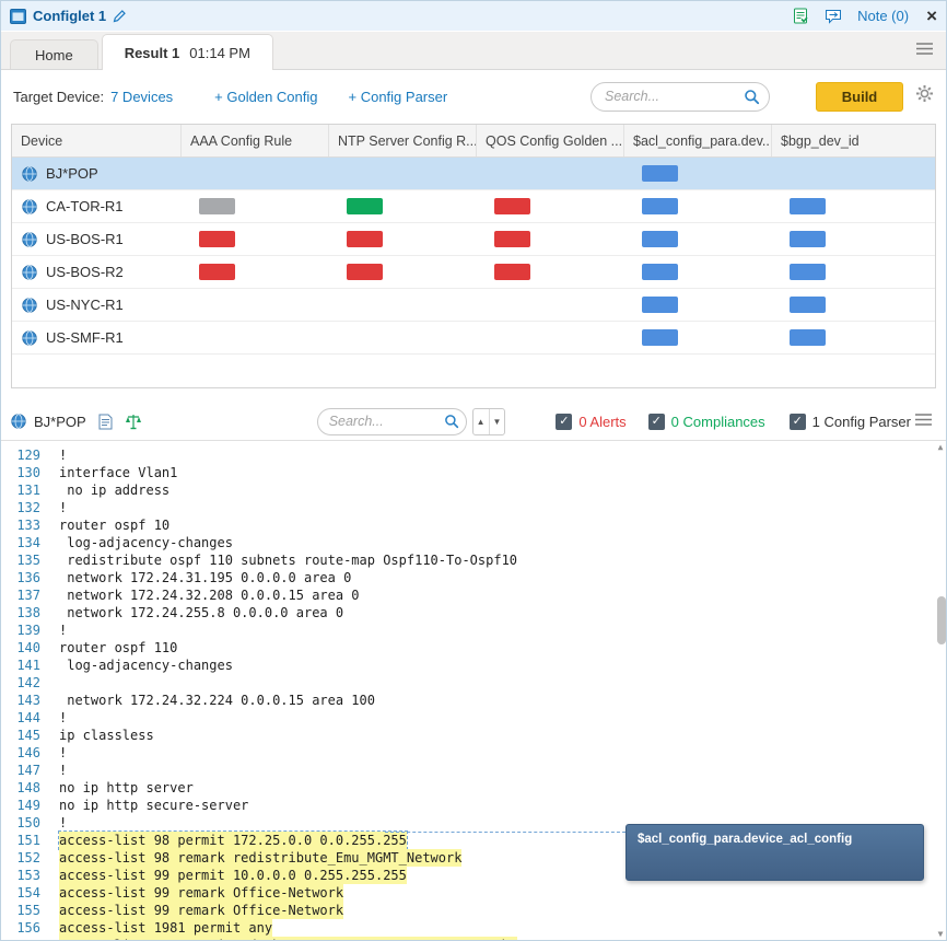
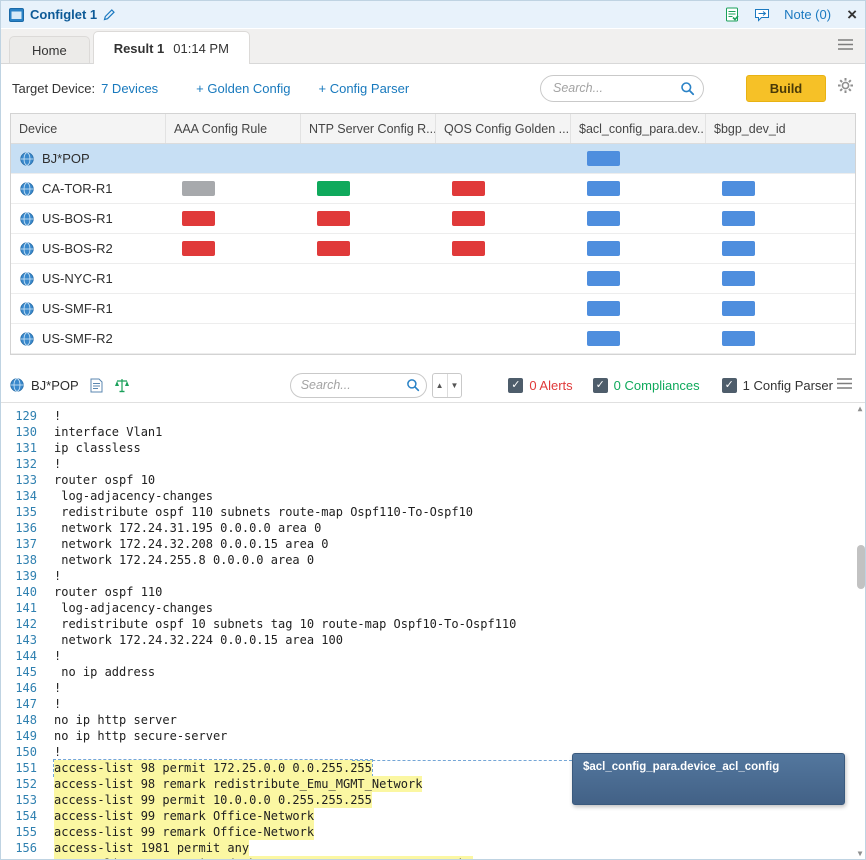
  Configlet 1
  Note (0)
  ×
  Home
  Result 1
  01:14 PM
  Target Device:
  7 Devices
  + Golden Config
  + Config Parser
  Search...
  Build
  Device
  AAA Config Rule
  NTP Server Config R...
  QOS Config Golden ...
  $acl_config_para.dev...
  $bgp_dev_id
  BJ*POP
  CA-TOR-R1
  US-BOS-R1
  US-BOS-R2
  US-NYC-R1
  US-SMF-R1
+ US-SMF-R2
  BJ*POP
  Search...
  ▲
  ▼
  ✓
  0 Alerts
  ✓
  0 Compliances
  ✓
  1 Config Parser
  129
  !
  130
  interface Vlan1
  131
- no ip address
+ ip classless
  132
  !
  133
  router ospf 10
  134
  log-adjacency-changes
  135
  redistribute ospf 110 subnets route-map Ospf110-To-Ospf10
  136
  network 172.24.31.195 0.0.0.0 area 0
  137
  network 172.24.32.208 0.0.0.15 area 0
  138
  network 172.24.255.8 0.0.0.0 area 0
  139
  !
  140
  router ospf 110
  141
  log-adjacency-changes
  142
+ redistribute ospf 10 subnets tag 10 route-map Ospf10-To-Ospf110
  143
  network 172.24.32.224 0.0.0.15 area 100
  144
  !
  145
- ip classless
+ no ip address
  146
  !
  147
  !
  148
  no ip http server
  149
  no ip http secure-server
  150
  !
  151
  access-list 98 permit 172.25.0.0 0.0.255.255
  152
  access-list 98 remark redistribute_Emu_MGMT_Network
  153
  access-list 99 permit 10.0.0.0 0.255.255.255
  154
  access-list 99 remark Office-Network
  155
  access-list 99 remark Office-Network
  156
  access-list 1981 permit any
  $acl_config_para.device_acl_config
  ▲
  ▼
